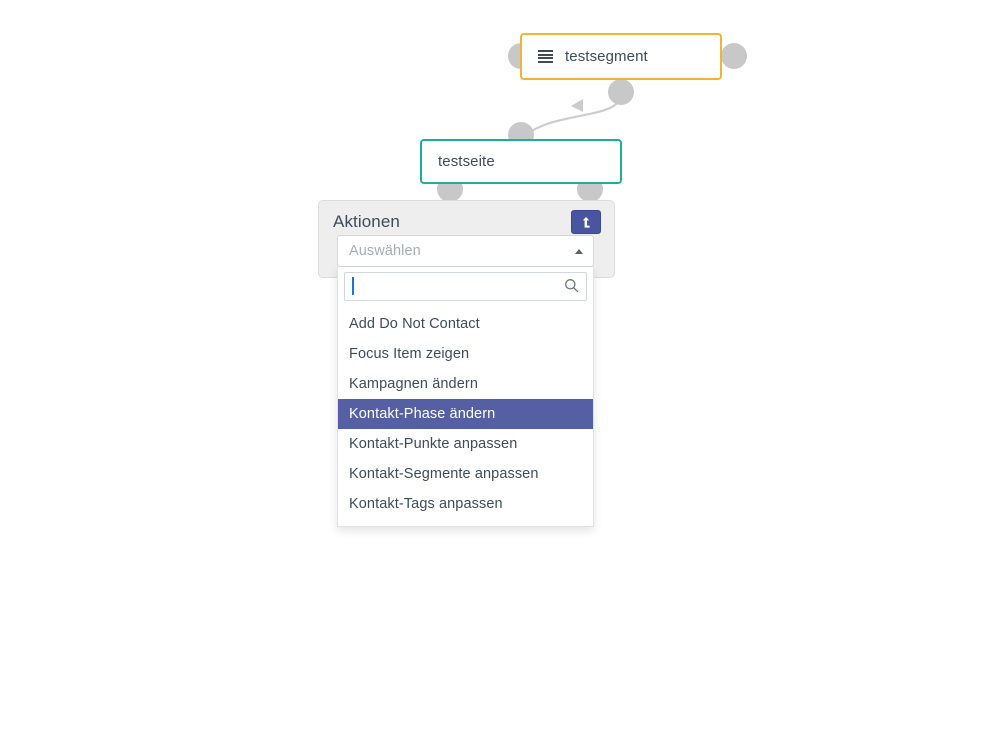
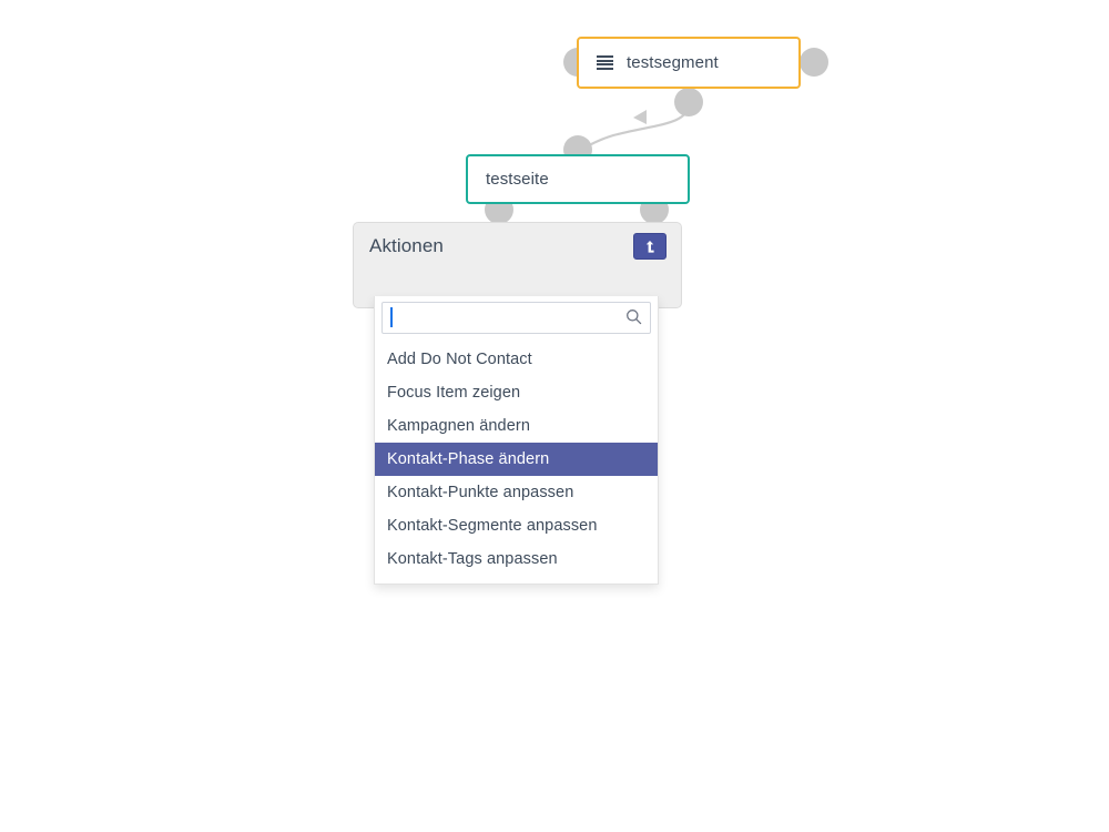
  testsegment
  testseite
  Aktionen
- Auswählen
  Add Do Not Contact
  Focus Item zeigen
  Kampagnen ändern
  Kontakt-Phase ändern
  Kontakt-Punkte anpassen
  Kontakt-Segmente anpassen
  Kontakt-Tags anpassen
